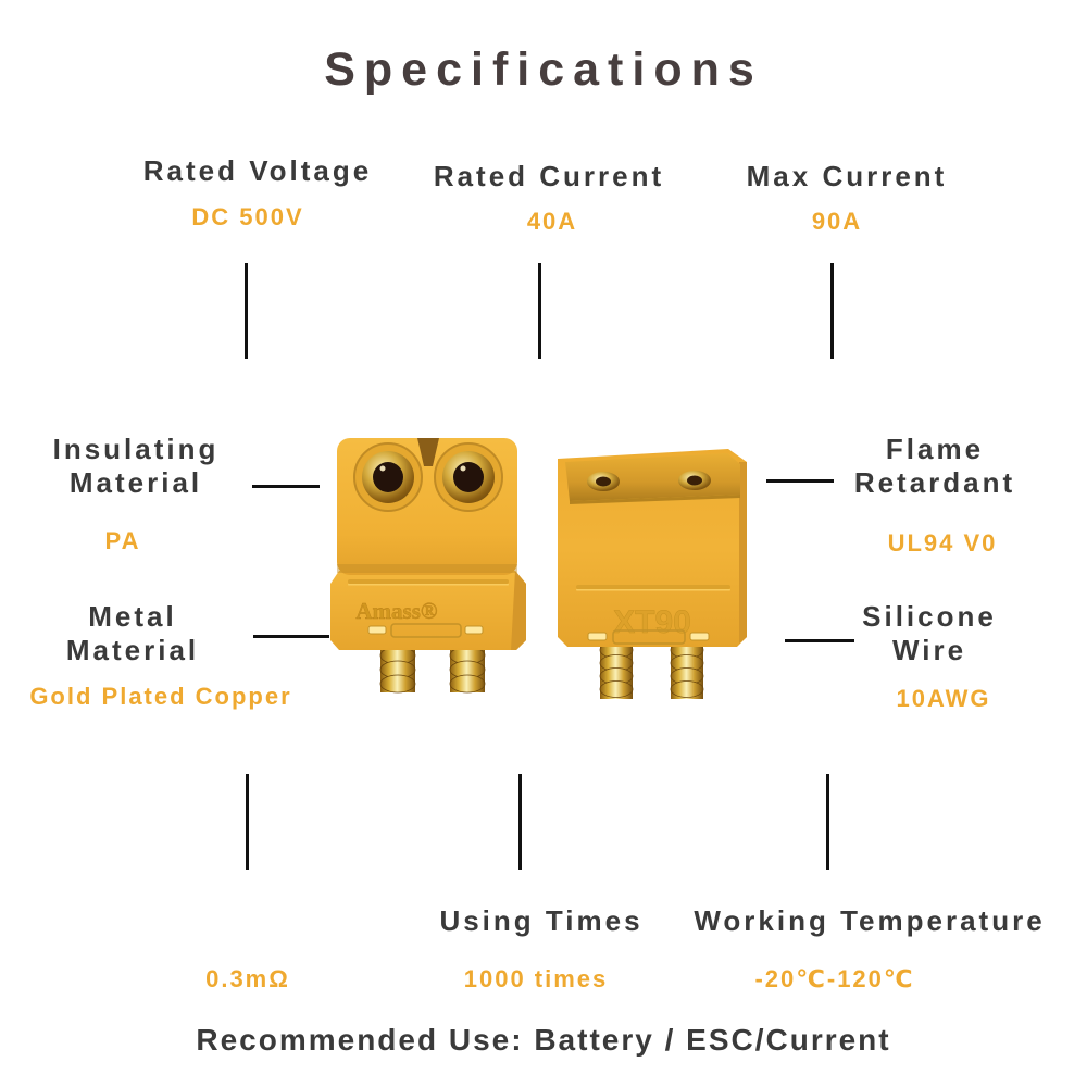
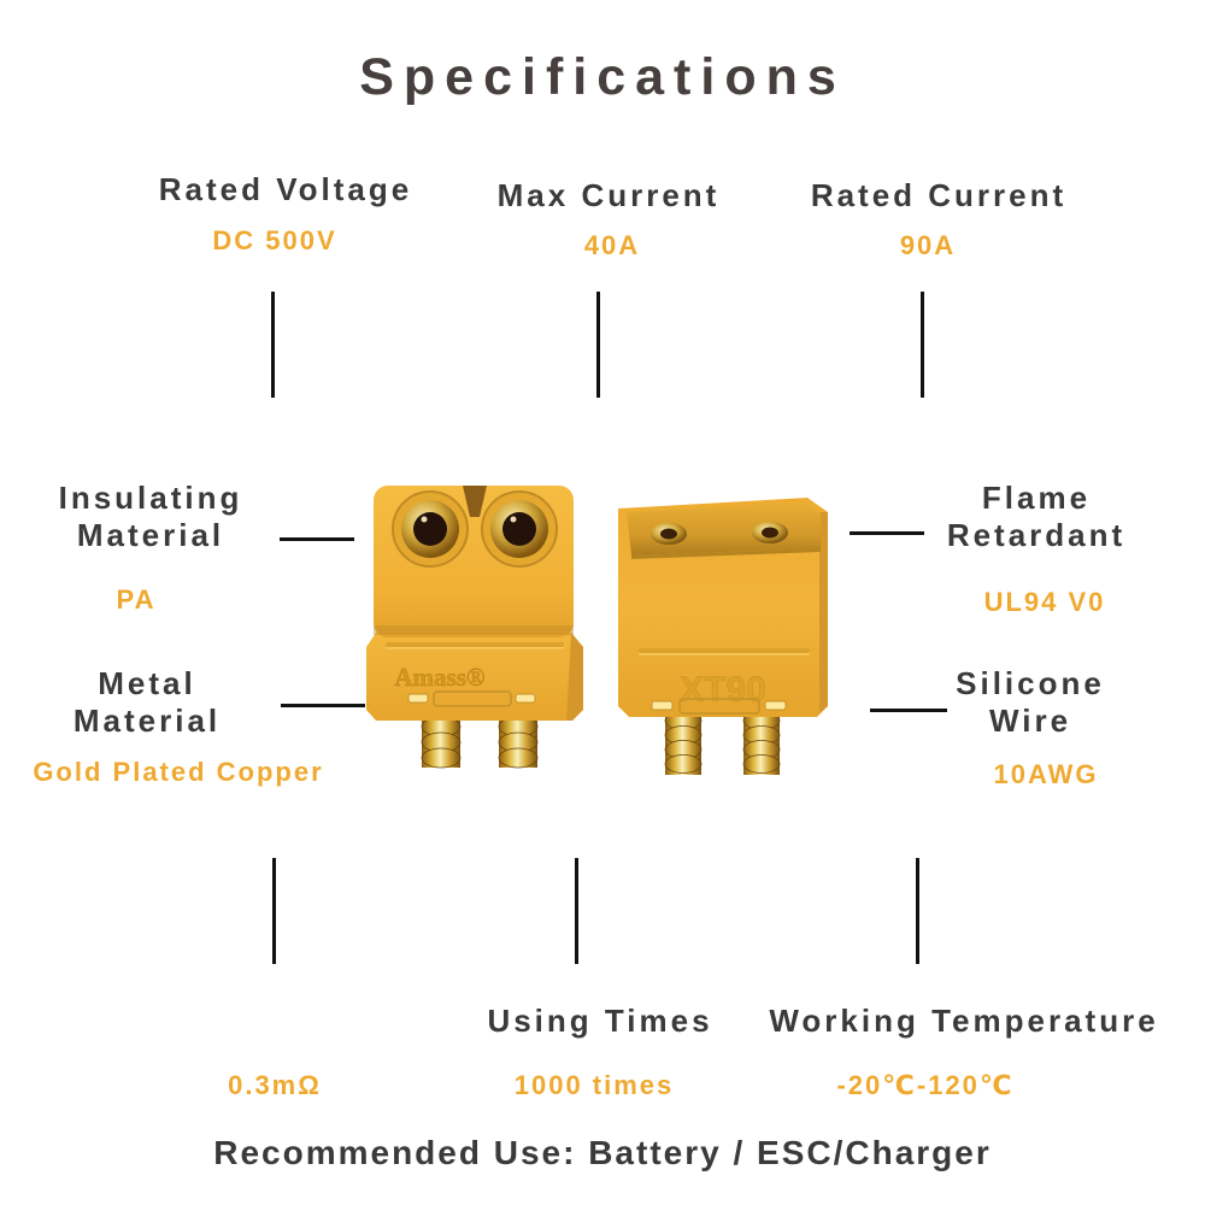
  Specifications
  Rated Voltage
  DC 500V
- Rated Current
+ Max Current
  40A
- Max Current
+ Rated Current
  90A
  Insulating
  Material
  PA
  Metal
  Material
  Gold Plated Copper
  Flame
  Retardant
  UL94 V0
  Silicone
  Wire
  10AWG
  0.3mΩ
  Using Times
  1000 times
  Working Temperature
  -20℃-120℃
- Recommended Use: Battery / ESC/Current
+ Recommended Use: Battery / ESC/Charger
  Amass®
  XT90
